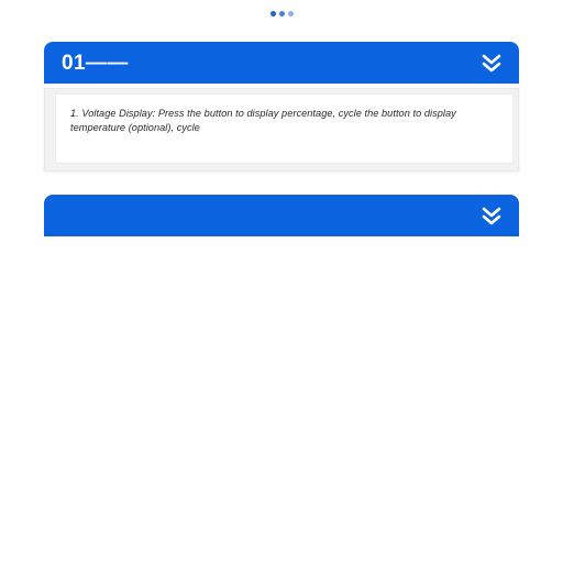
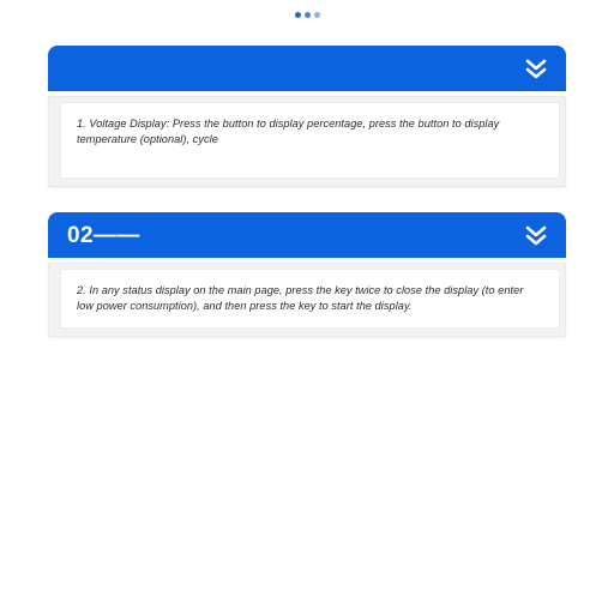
- 01——
- 1. Voltage Display: Press the button to display percentage, cycle the button to display temperature (optional), cycle
+ 1. Voltage Display: Press the button to display percentage, press the button to display temperature (optional), cycle
+ 02——
+ 2. In any status display on the main page, press the key twice to close the display (to enter low power consumption), and then press the key to start the display.
